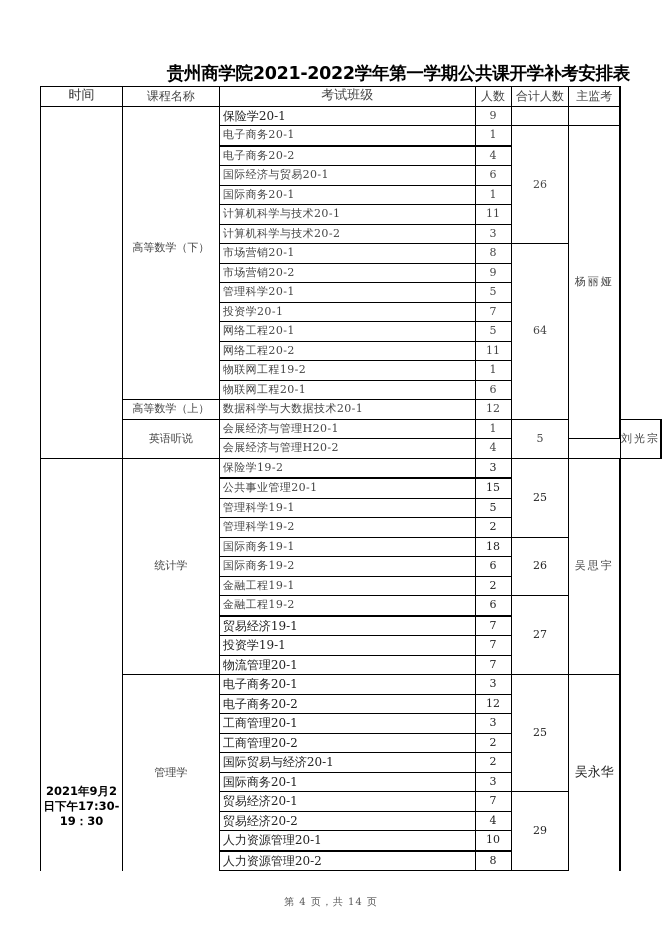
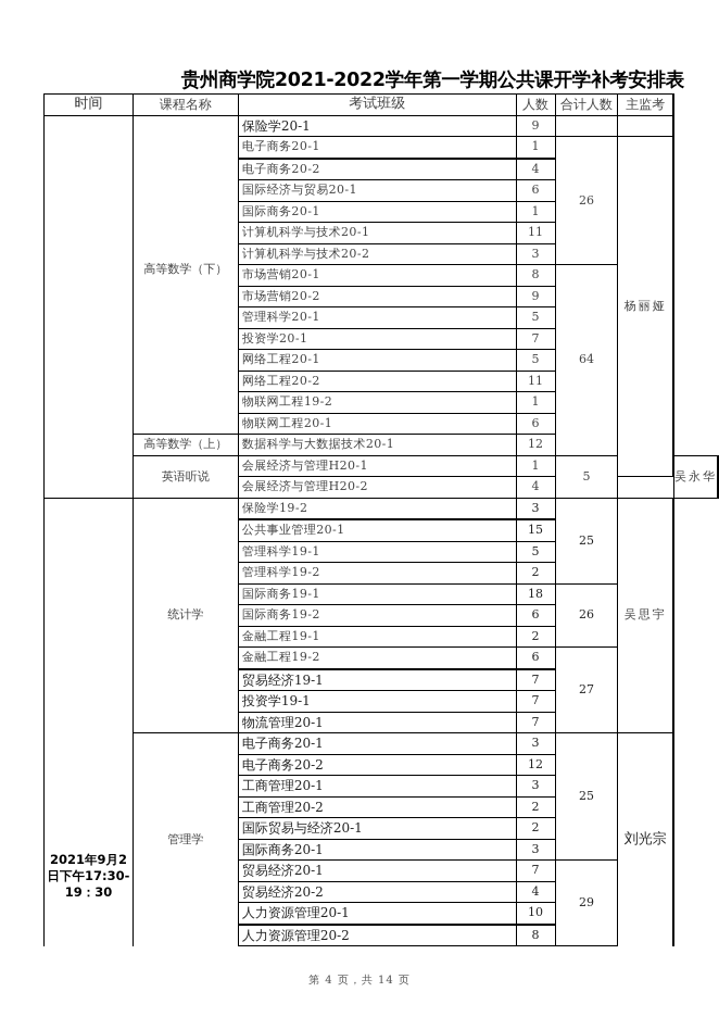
  贵州商学院2021-2022学年第一学期公共课开学补考安排表
  时间	课程名称	考试班级	人数	合计人数	主监考
  	高等数学（下）	保险学20-1	9
  电子商务20-1	1	26	杨丽娅
  电子商务20-2	4
  国际经济与贸易20-1	6
  国际商务20-1	1
  计算机科学与技术20-1	11
  计算机科学与技术20-2	3
  市场营销20-1	8	64
  市场营销20-2	9
  管理科学20-1	5
  投资学20-1	7
  网络工程20-1	5
  网络工程20-2	11
  物联网工程19-2	1
  物联网工程20-1	6
  高等数学（上）	数据科学与大数据技术20-1	12
- 英语听说	会展经济与管理H20-1	1	5	刘光宗
+ 英语听说	会展经济与管理H20-1	1	5	吴永华
  会展经济与管理H20-2	4
  2021年9月2日下午17:30-19：30	统计学	保险学19-2	3	25	吴思宇
  公共事业管理20-1	15
  管理科学19-1	5
  管理科学19-2	2
  国际商务19-1	18	26
  国际商务19-2	6
  金融工程19-1	2
  金融工程19-2	6	27
  贸易经济19-1	7
  投资学19-1	7
  物流管理20-1	7
- 管理学	电子商务20-1	3	25	吴永华
+ 管理学	电子商务20-1	3	25	刘光宗
  电子商务20-2	12
  工商管理20-1	3
  工商管理20-2	2
  国际贸易与经济20-1	2
  国际商务20-1	3
  贸易经济20-1	7	29
  贸易经济20-2	4
  人力资源管理20-1	10
  人力资源管理20-2	8
  第 4 页，共 14 页
